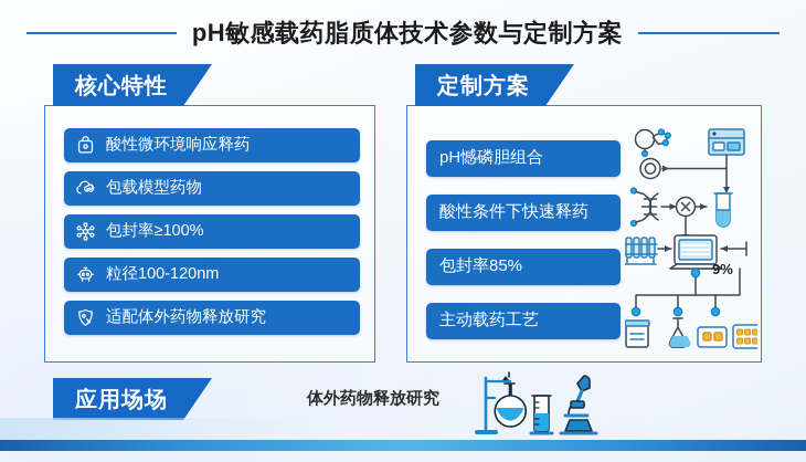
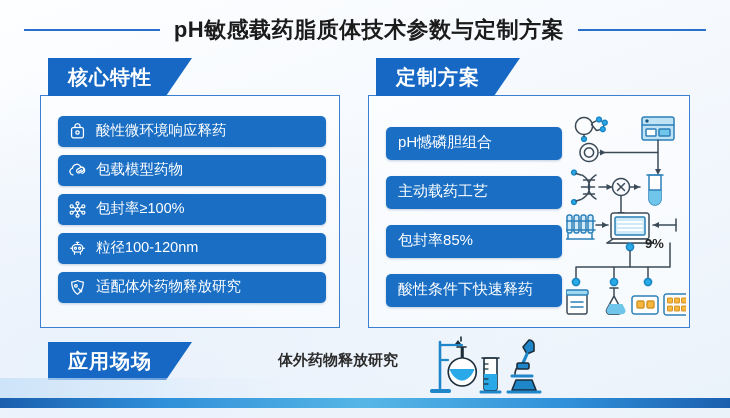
  pH敏感载药脂质体技术参数与定制方案
  核心特性
  酸性微环境响应释药
  包载模型药物
  包封率≥100%
  粒径100-120nm
  适配体外药物释放研究
  定制方案
  pH憾磷胆组合
- 酸性条件下快速释药
+ 主动载药工艺
  包封率85%
- 主动载药工艺
+ 酸性条件下快速释药
  9%
  应用场场
  体外药物释放研究
